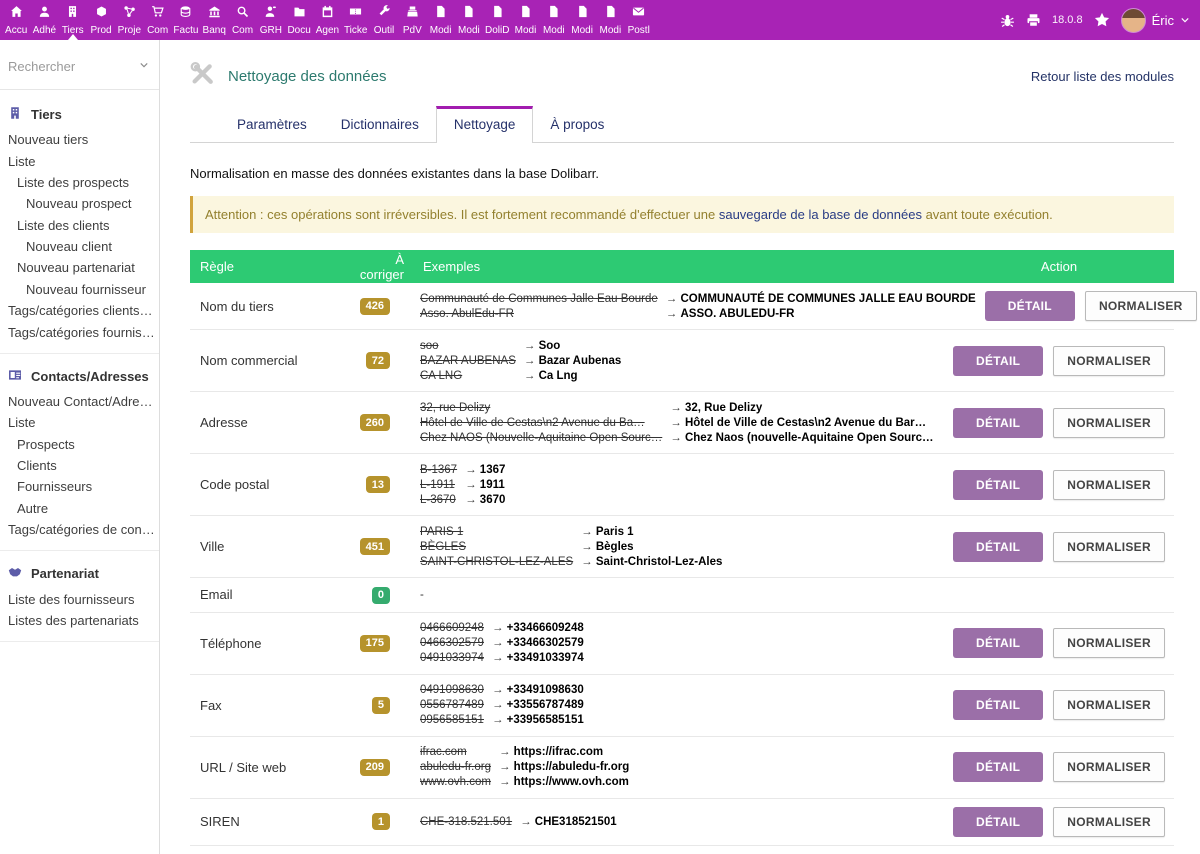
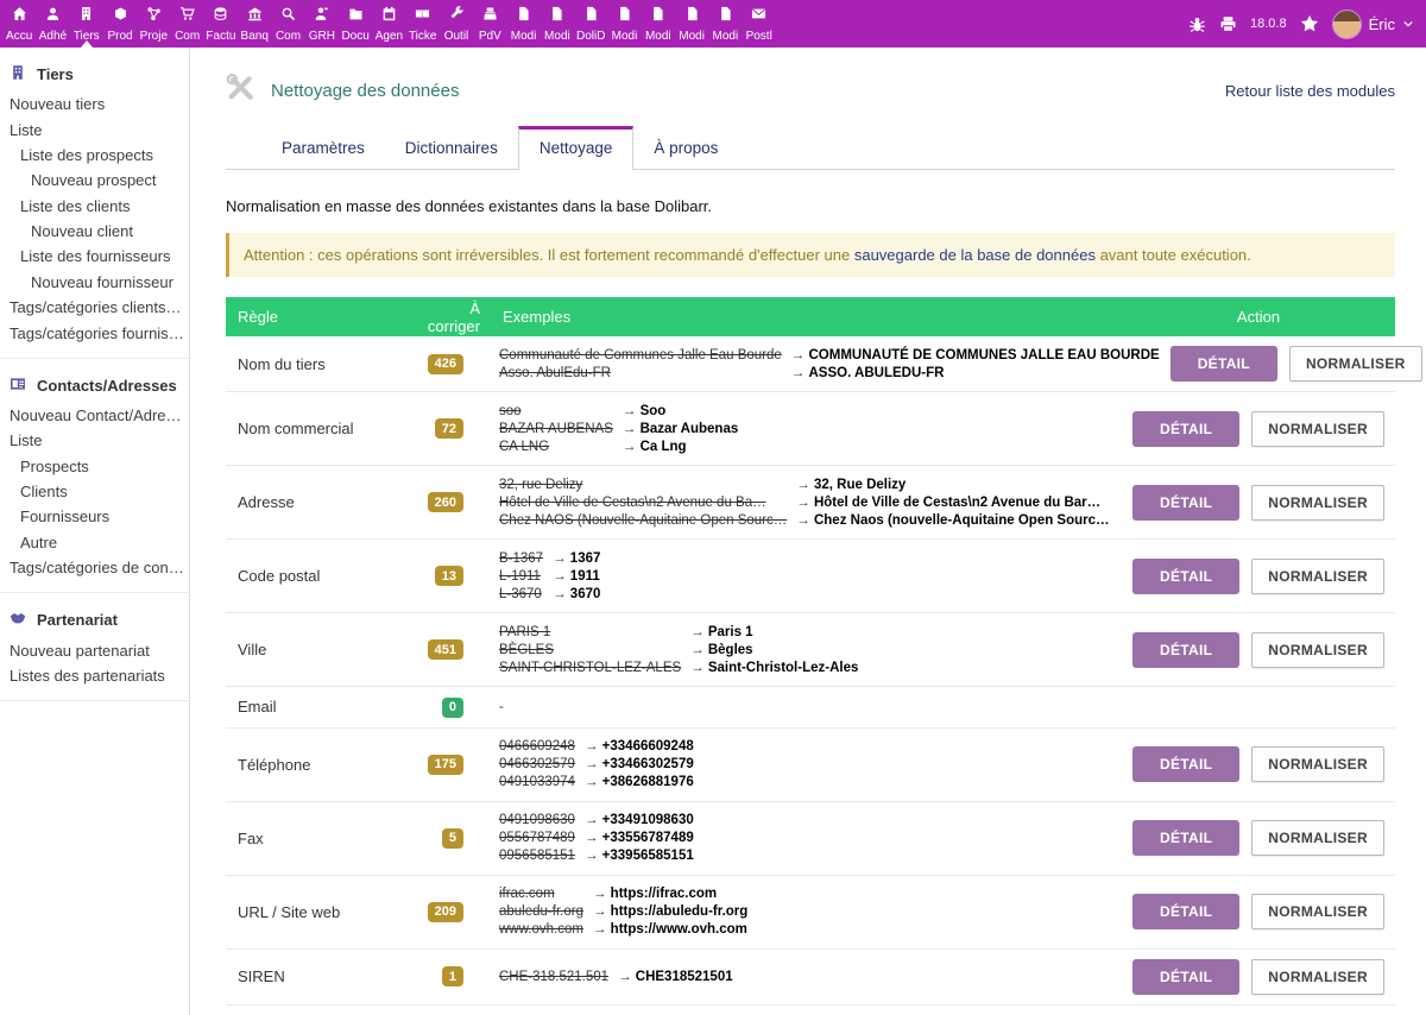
  Accu
  Adhé
  Tiers
  Prod
  Proje
  Com
  Factu
  Banq
  Com
  GRH
  Docu
  Agen
  Ticke
  Outil
  PdV
  Modi
  Modi
  DoliD
  Modi
  Modi
  Modi
  Modi
  Postl
  18.0.8
  Éric
- Rechercher
  Tiers
  Nouveau tiers
  Liste
  Liste des prospects
  Nouveau prospect
  Liste des clients
  Nouveau client
- Nouveau partenariat
+ Liste des fournisseurs
  Nouveau fournisseur
  Tags/catégories clients/pr
  Tags/catégories fournisse
  Contacts/Adresses
  Nouveau Contact/Adresse
  Liste
  Prospects
  Clients
  Fournisseurs
  Autre
  Tags/catégories de conta
  Partenariat
- Liste des fournisseurs
+ Nouveau partenariat
  Listes des partenariats
  Nettoyage des données
  Retour liste des modules
  Paramètres
  Dictionnaires
  Nettoyage
  À propos
  Normalisation en masse des données existantes dans la base Dolibarr.
  Attention : ces opérations sont irréversibles. Il est fortement recommandé d'effectuer une sauvegarde de la base de données avant toute exécution.
  Règle
  À corriger
  Exemples
  Action
  Nom du tiers
  426
  Communauté de Communes Jalle Eau Bourde	→ COMMUNAUTÉ DE COMMUNES JALLE EAU BOURDE
  Asso. AbulEdu-FR	→ ASSO. ABULEDU-FR
  DÉTAIL
  NORMALISER
  Nom commercial
  72
  soo	→ Soo
  BAZAR AUBENAS	→ Bazar Aubenas
  CA LNG	→ Ca Lng
  DÉTAIL
  NORMALISER
  Adresse
  260
  32, rue Delizy	→ 32, Rue Delizy
  Hôtel de Ville de Cestas\n2 Avenue du Ba…	→ Hôtel de Ville de Cestas\n2 Avenue du Bar…
  Chez NAOS (Nouvelle-Aquitaine Open Sourc…	→ Chez Naos (nouvelle-Aquitaine Open Sourc…
  DÉTAIL
  NORMALISER
  Code postal
  13
  B-1367	→ 1367
  L-1911	→ 1911
  L-3670	→ 3670
  DÉTAIL
  NORMALISER
  Ville
  451
  PARIS 1	→ Paris 1
  BÈGLES	→ Bègles
  SAINT-CHRISTOL-LEZ-ALES	→ Saint-Christol-Lez-Ales
  DÉTAIL
  NORMALISER
  Email
  0
  -
  Téléphone
  175
  0466609248	→ +33466609248
  0466302579	→ +33466302579
- 0491033974	→ +33491033974
+ 0491033974	→ +38626881976
  DÉTAIL
  NORMALISER
  Fax
  5
  0491098630	→ +33491098630
  0556787489	→ +33556787489
  0956585151	→ +33956585151
  DÉTAIL
  NORMALISER
  URL / Site web
  209
  ifrac.com	→ https://ifrac.com
  abuledu-fr.org	→ https://abuledu-fr.org
  www.ovh.com	→ https://www.ovh.com
  DÉTAIL
  NORMALISER
  SIREN
  1
  CHE-318.521.501	→ CHE318521501
  DÉTAIL
  NORMALISER
